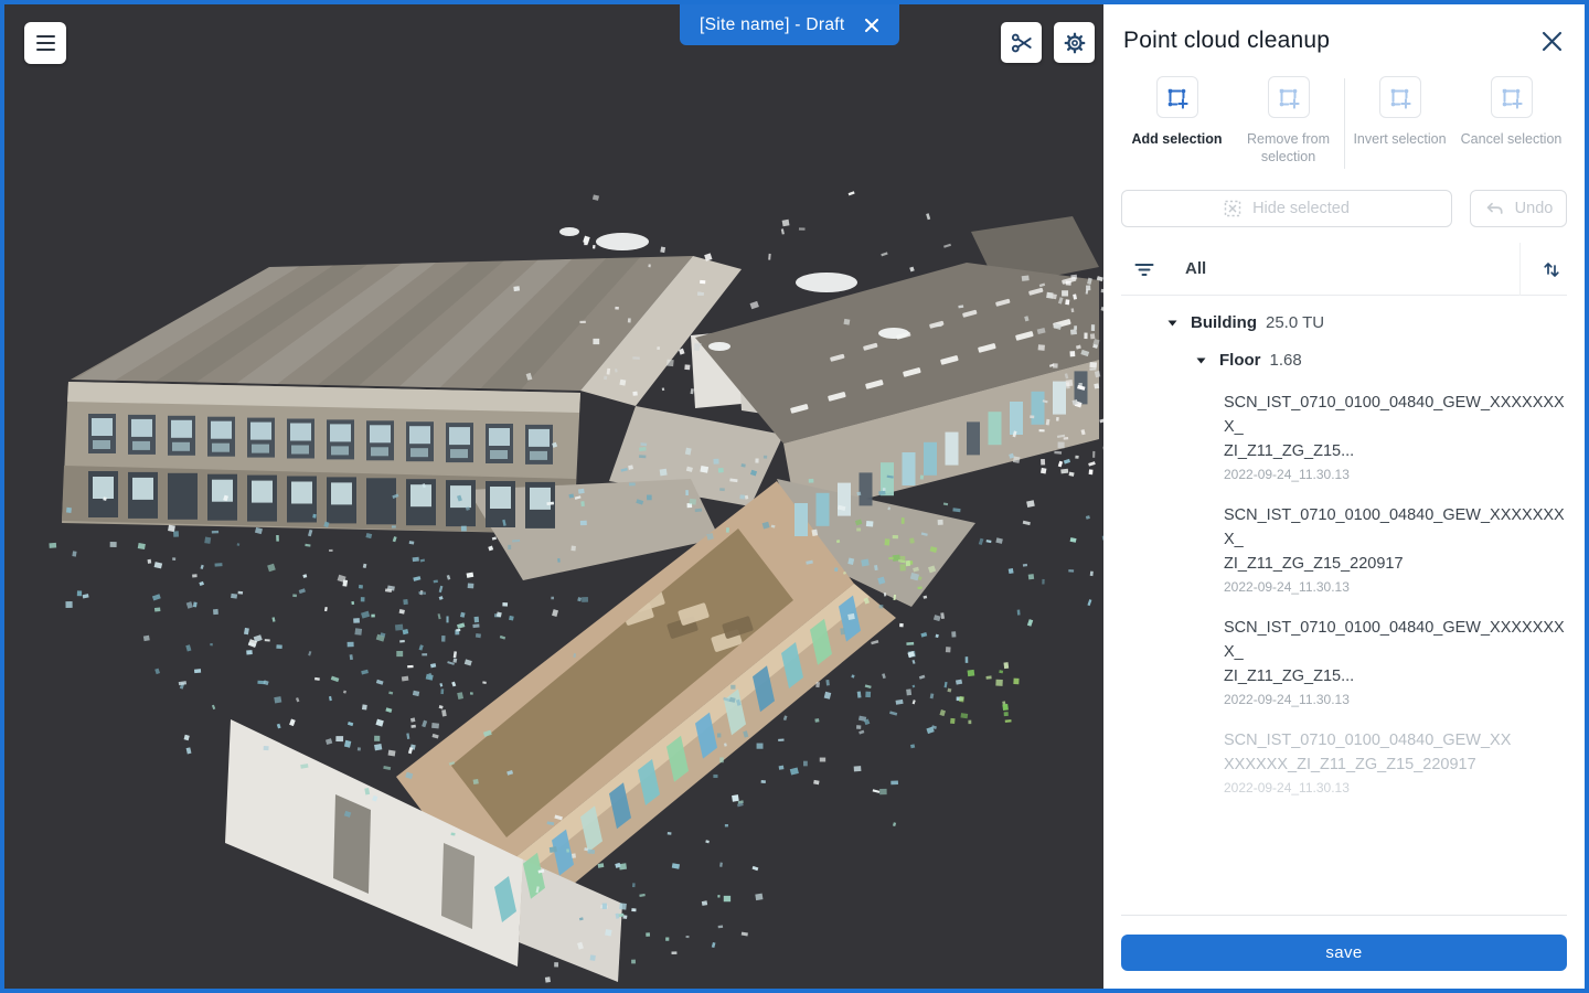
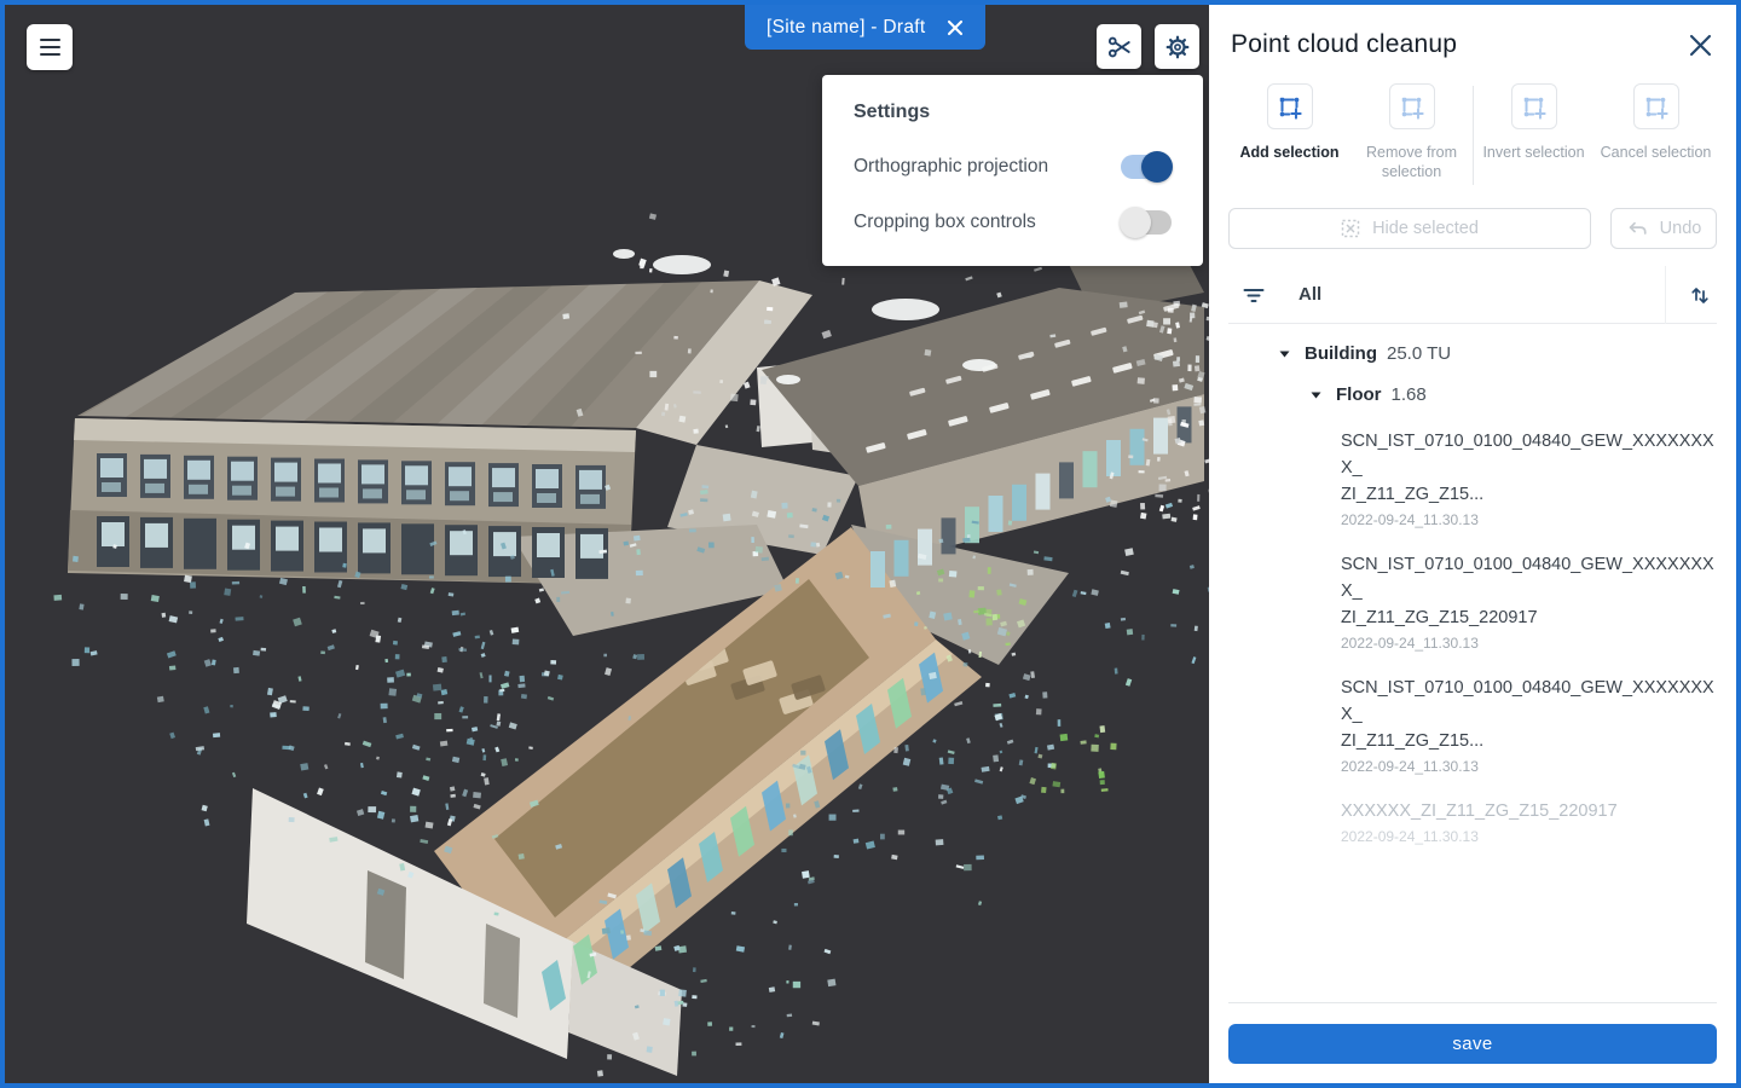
  [Site name] - Draft
+ Settings
+ Orthographic projection
+ Cropping box controls
  Point cloud cleanup
  Add selection
  Remove from selection
  Invert selection
  Cancel selection
  Hide selected
  Undo
  All
  Building
  25.0 TU
  Floor
  1.68
  SCN_IST_0710_0100_04840_GEW_XXXXXXXX_
  ZI_Z11_ZG_Z15...
  2022-09-24_11.30.13
  SCN_IST_0710_0100_04840_GEW_XXXXXXXX_
  ZI_Z11_ZG_Z15_220917
  2022-09-24_11.30.13
  SCN_IST_0710_0100_04840_GEW_XXXXXXXX_
  ZI_Z11_ZG_Z15...
  2022-09-24_11.30.13
- SCN_IST_0710_0100_04840_GEW_XX
  XXXXXX_ZI_Z11_ZG_Z15_220917
  2022-09-24_11.30.13
  save
